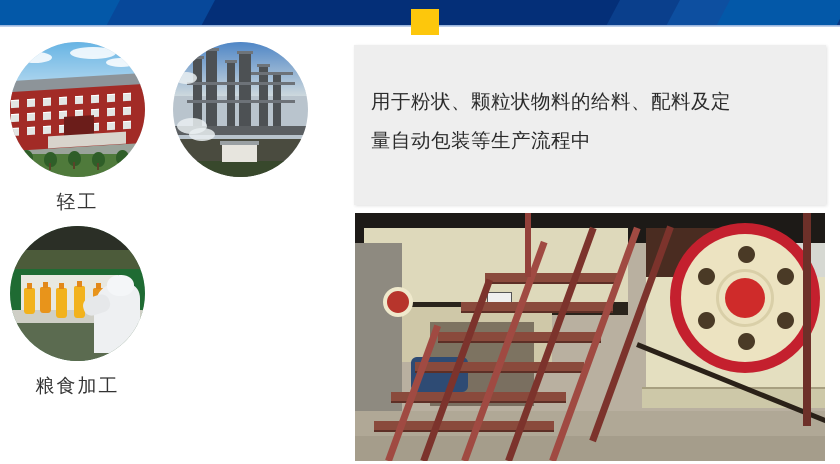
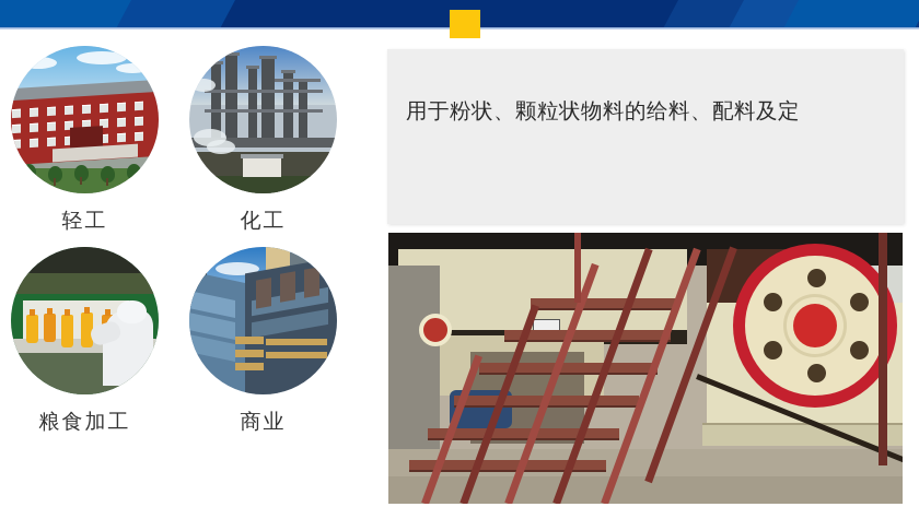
  轻工
+ 化工
  粮食加工
+ 商业
  用于粉状、颗粒状物料的给料、配料及定
- 量自动包装等生产流程中
